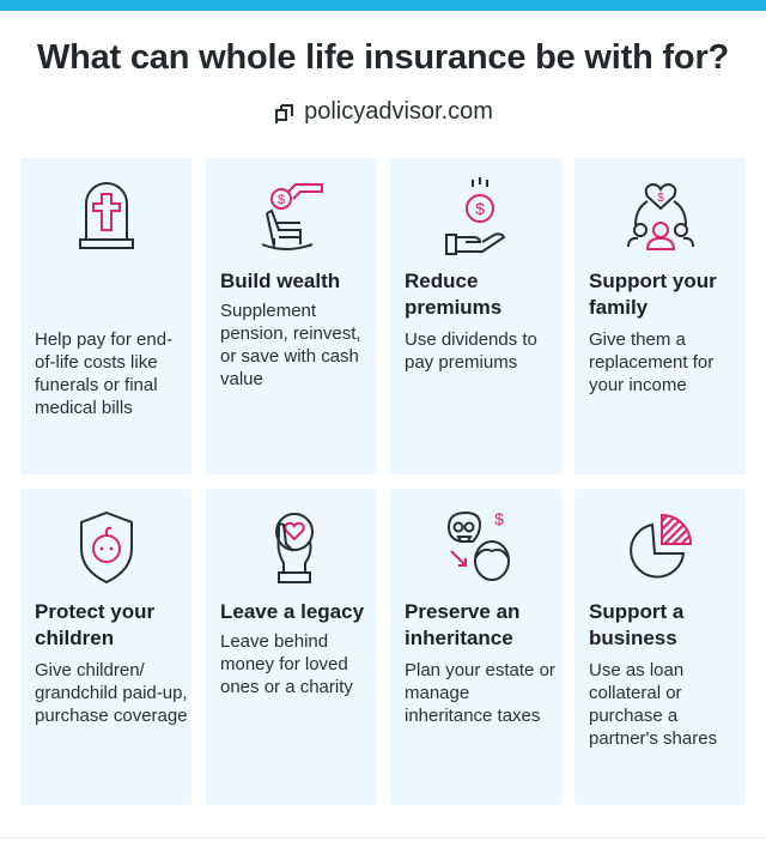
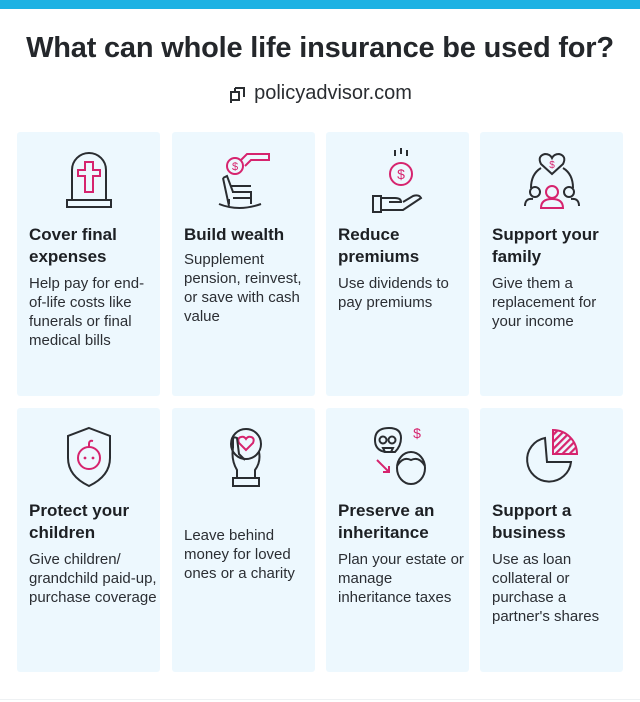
- What can whole life insurance be with for?
+ What can whole life insurance be used for?
  policyadvisor.com
+ Cover final expenses
  Help pay for end-of-life costs like funerals or final medical bills
  $
  Build wealth
  Supplement pension, reinvest, or save with cash value
  $
  Reduce premiums
  Use dividends to pay premiums
  $
  Support your family
  Give them a replacement for your income
  Protect your children
  Give children/ grandchild paid-up, purchase coverage
- Leave a legacy
  Leave behind money for loved ones or a charity
  $
  Preserve an inheritance
  Plan your estate or manage inheritance taxes
  Support a business
  Use as loan collateral or purchase a partner's shares
